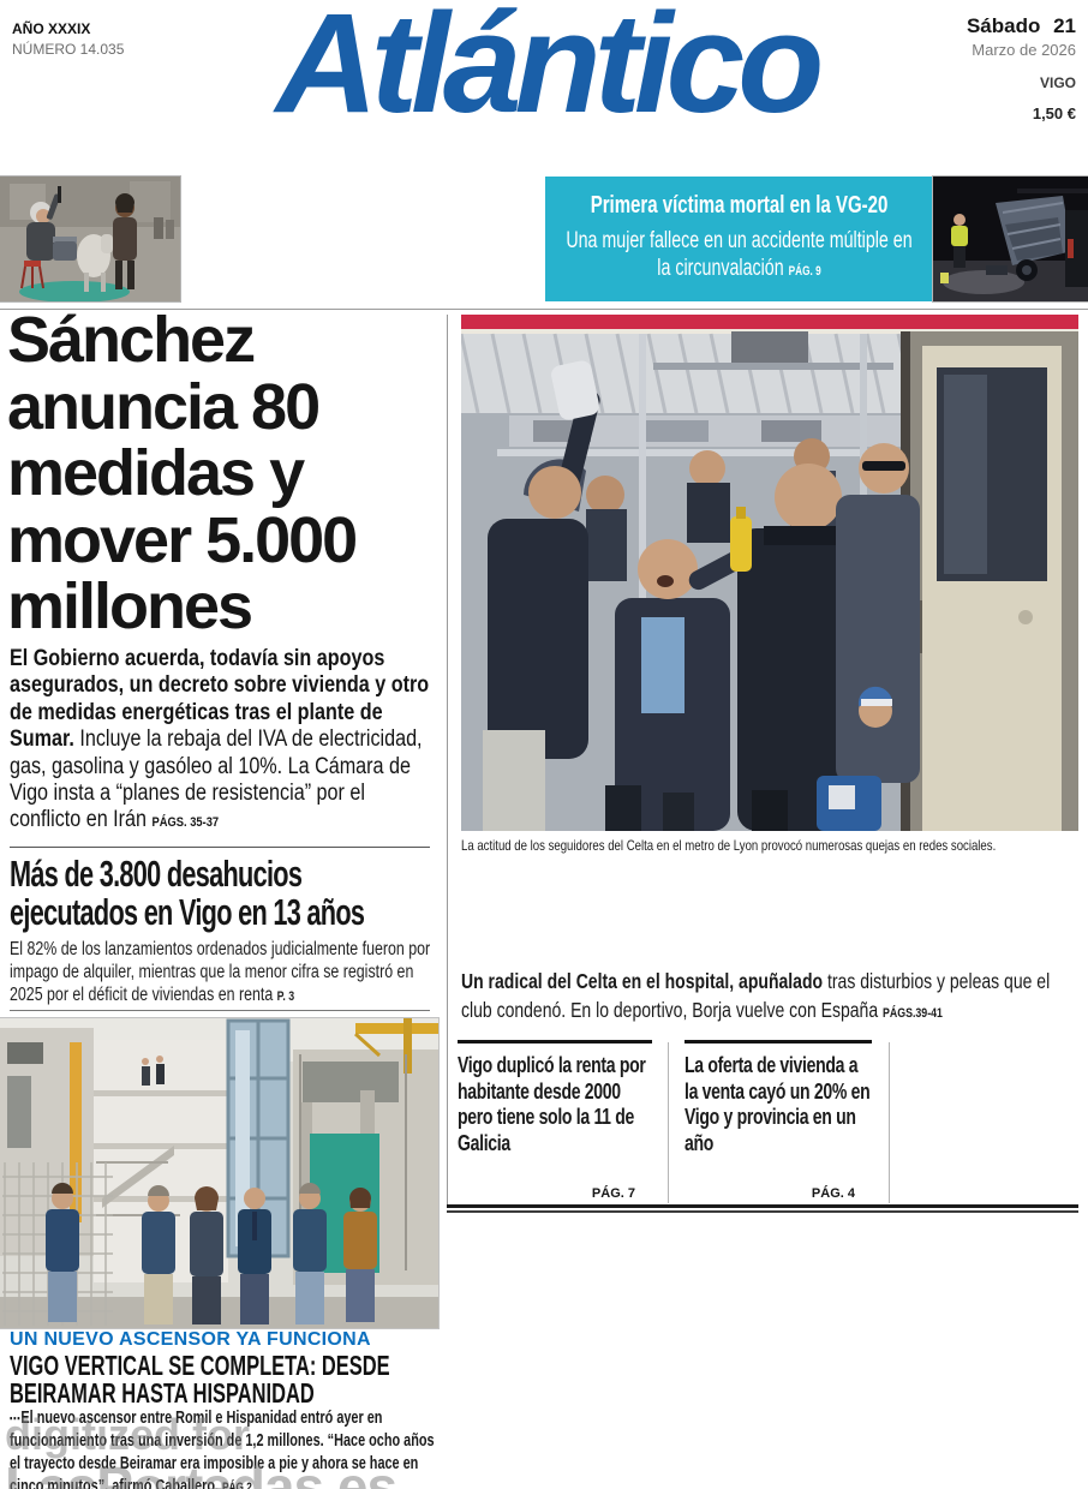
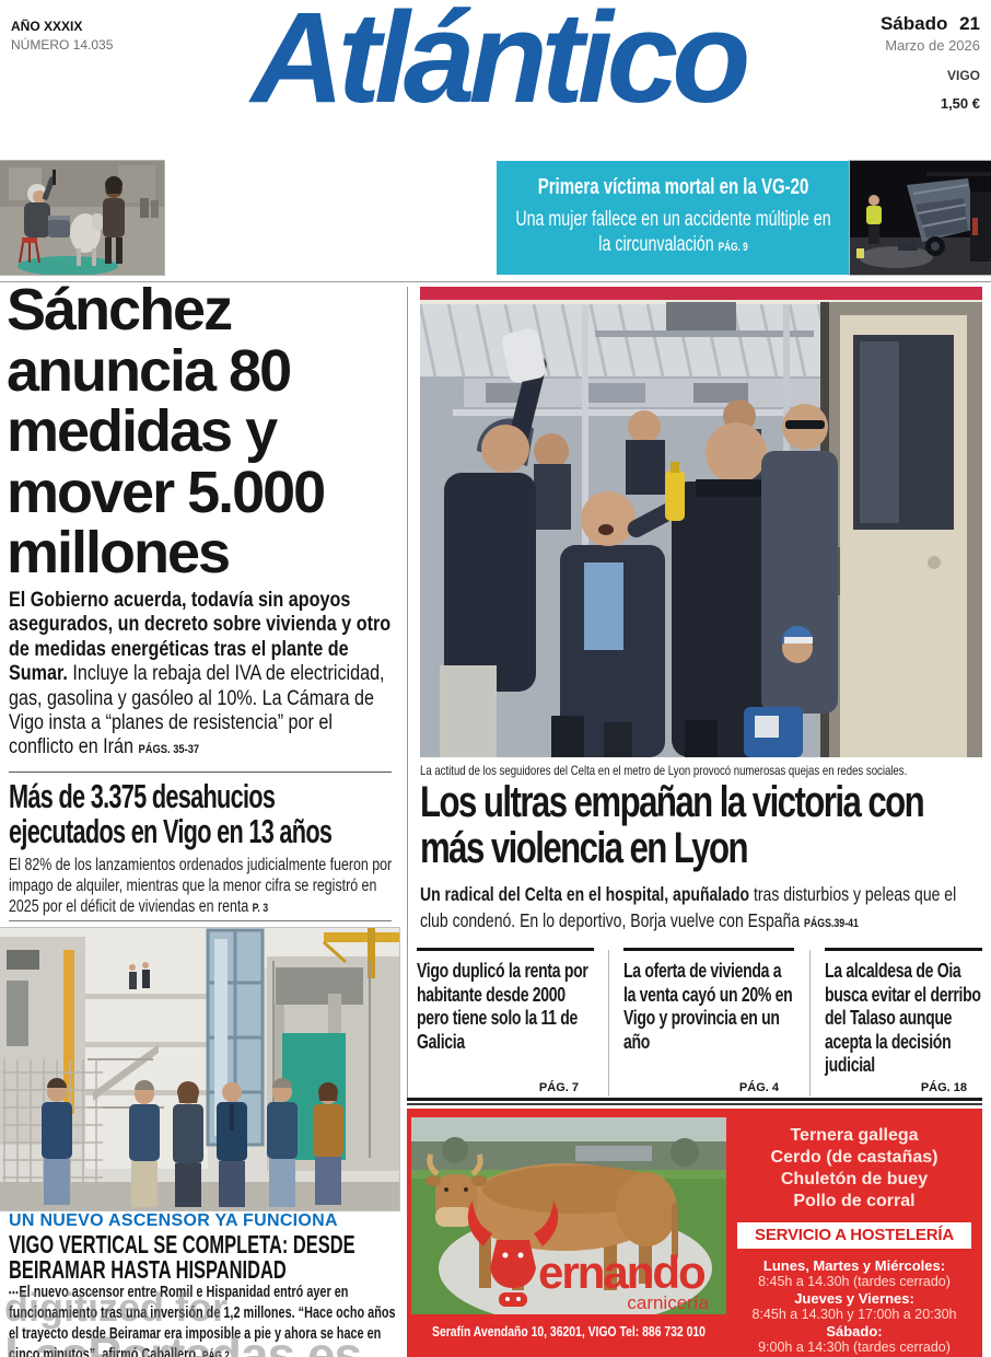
  AÑO XXXIX
  NÚMERO 14.035
  Atlántico
  Sábado 21
  Marzo de 2026
  VIGO
  1,50 €
  Primera víctima mortal en la VG-20
  Una mujer fallece en un accidente múltiple en la circunvalación PÁG. 9
  Sánchez anuncia 80 medidas y mover 5.000 millones
  El Gobierno acuerda, todavía sin apoyos asegurados, un decreto sobre vivienda y otro de medidas energéticas tras el plante de Sumar. Incluye la rebaja del IVA de electricidad, gas, gasolina y gasóleo al 10%. La Cámara de Vigo insta a “planes de resistencia” por el conflicto en Irán PÁGS. 35-37
- Más de 3.800 desahucios ejecutados en Vigo en 13 años
+ Más de 3.375 desahucios ejecutados en Vigo en 13 años
  El 82% de los lanzamientos ordenados judicialmente fueron por impago de alquiler, mientras que la menor cifra se registró en 2025 por el déficit de viviendas en renta P. 3
  UN NUEVO ASCENSOR YA FUNCIONA
  VIGO VERTICAL SE COMPLETA: DESDE BEIRAMAR HASTA HISPANIDAD
  ▪▪▪El nuevo ascensor entre Romil e Hispanidad entró ayer en funcionamiento tras una inversión de 1,2 millones. “Hace ocho años el trayecto desde Beiramar era imposible a pie y ahora se hace en cinco minutos”, afirmó Caballero. PÁG.2
  La actitud de los seguidores del Celta en el metro de Lyon provocó numerosas quejas en redes sociales.
+ Los ultras empañan la victoria con más violencia en Lyon
  Un radical del Celta en el hospital, apuñalado tras disturbios y peleas que el club condenó. En lo deportivo, Borja vuelve con España PÁGS.39-41
  Vigo duplicó la renta por habitante desde 2000 pero tiene solo la 11 de Galicia
  PÁG. 7
  La oferta de vivienda a la venta cayó un 20% en Vigo y provincia en un año
  PÁG. 4
+ La alcaldesa de Oia busca evitar el derribo del Talaso aunque acepta la decisión judicial
+ PÁG. 18
+ ernando
+ carnicería
+ Serafín Avendaño 10, 36201, VIGO Tel: 886 732 010
+ Ternera gallega
+ Cerdo (de castañas)
+ Chuletón de buey
+ Pollo de corral
+ SERVICIO A HOSTELERÍA
+ Lunes, Martes y Miércoles:
+ 8:45h a 14.30h (tardes cerrado)
+ Jueves y Viernes:
+ 8:45h a 14.30h y 17:00h a 20:30h
+ Sábado:
+ 9:00h a 14:30h (tardes cerrado)
  digitized for
  LasPortadas.es
